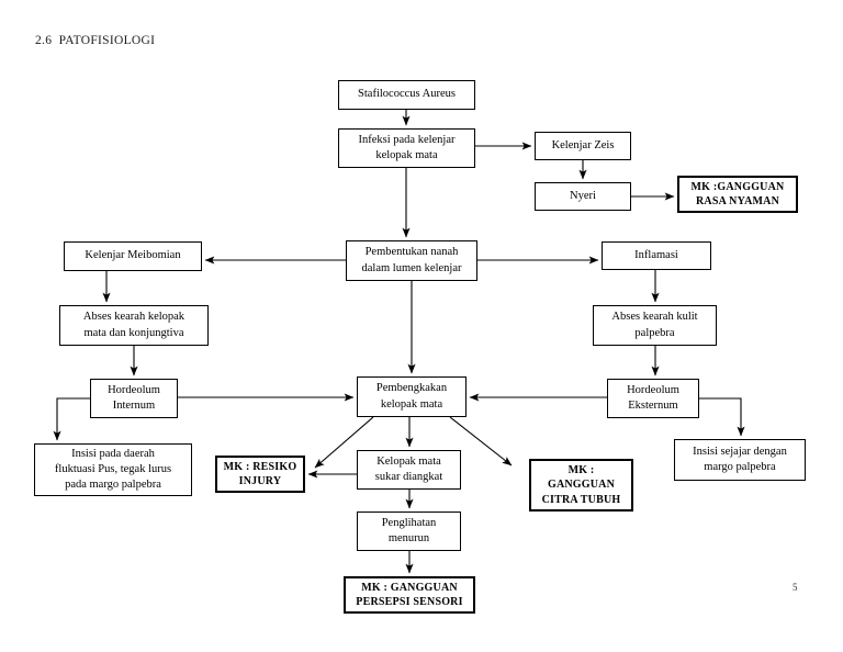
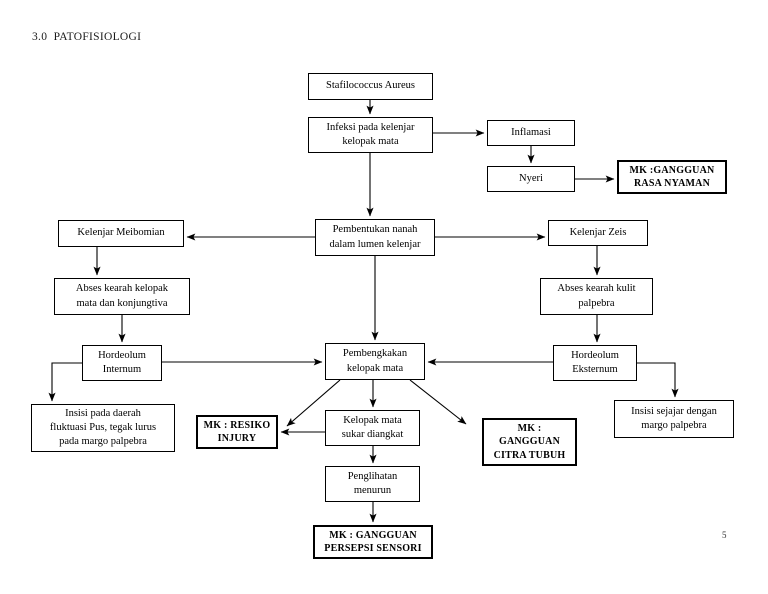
- 2.6 PATOFISIOLOGI
+ 3.0 PATOFISIOLOGI
  Stafilococcus Aureus
  Infeksi pada kelenjar
  kelopak mata
- Kelenjar Zeis
+ Inflamasi
  Nyeri
  MK :GANGGUAN
  RASA NYAMAN
  Pembentukan nanah
  dalam lumen kelenjar
  Kelenjar Meibomian
- Inflamasi
+ Kelenjar Zeis
  Abses kearah kelopak
  mata dan konjungtiva
  Abses kearah kulit
  palpebra
  Hordeolum
  Internum
  Hordeolum
  Eksternum
  Pembengkakan
  kelopak mata
  Insisi pada daerah
  fluktuasi Pus, tegak lurus
  pada margo palpebra
  Insisi sejajar dengan
  margo palpebra
  MK : RESIKO
  INJURY
  Kelopak mata
  sukar diangkat
  MK :
  GANGGUAN
  CITRA TUBUH
  Penglihatan
  menurun
  MK : GANGGUAN
  PERSEPSI SENSORI
  5
